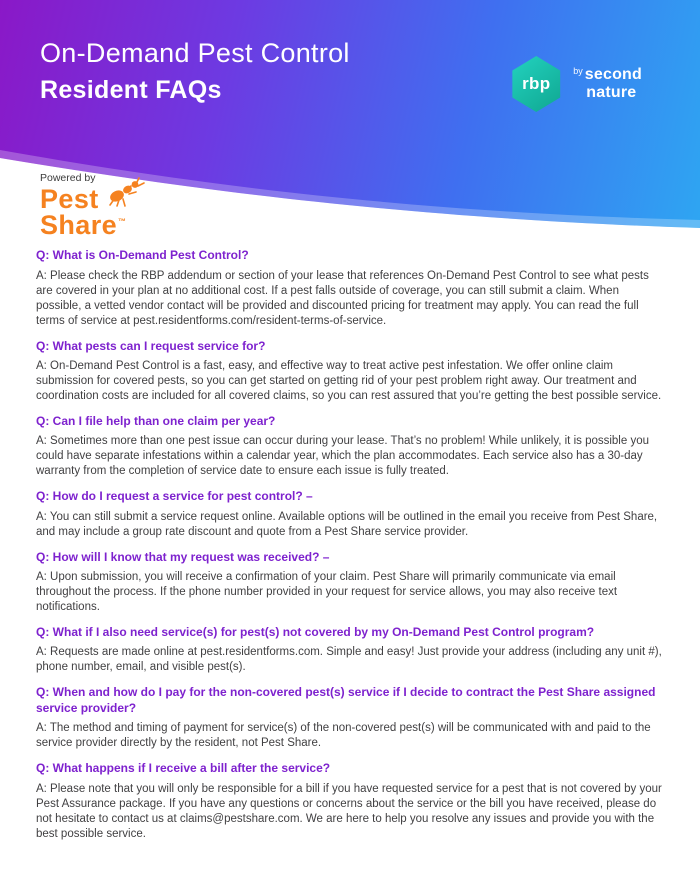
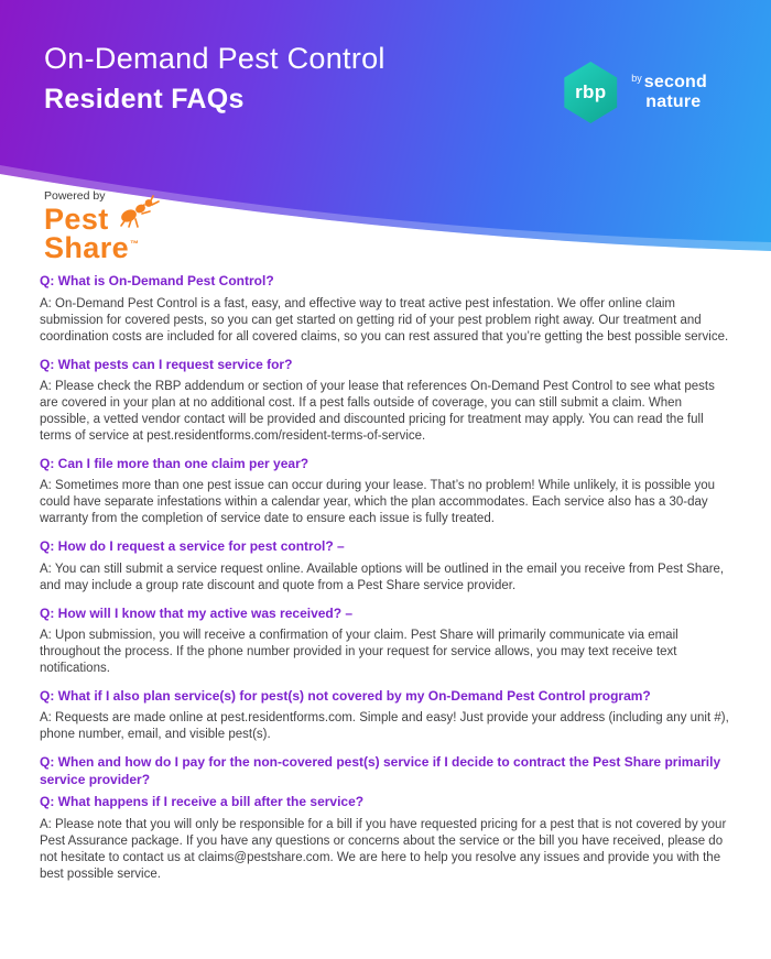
  On-Demand Pest Control
  Resident FAQs
  rbp
  by second
  nature
  Powered by
  Pest
  Share™
  Q: What is On-Demand Pest Control?
- A: Please check the RBP addendum or section of your lease that references On-Demand Pest Control to see what pests are covered in your plan at no additional cost. If a pest falls outside of coverage, you can still submit a claim. When possible, a vetted vendor contact will be provided and discounted pricing for treatment may apply. You can read the full terms of service at pest.residentforms.com/resident-terms-of-service.
+ A: On-Demand Pest Control is a fast, easy, and effective way to treat active pest infestation. We offer online claim submission for covered pests, so you can get started on getting rid of your pest problem right away. Our treatment and coordination costs are included for all covered claims, so you can rest assured that you’re getting the best possible service.
  Q: What pests can I request service for?
- A: On-Demand Pest Control is a fast, easy, and effective way to treat active pest infestation. We offer online claim submission for covered pests, so you can get started on getting rid of your pest problem right away. Our treatment and coordination costs are included for all covered claims, so you can rest assured that you’re getting the best possible service.
+ A: Please check the RBP addendum or section of your lease that references On-Demand Pest Control to see what pests are covered in your plan at no additional cost. If a pest falls outside of coverage, you can still submit a claim. When possible, a vetted vendor contact will be provided and discounted pricing for treatment may apply. You can read the full terms of service at pest.residentforms.com/resident-terms-of-service.
- Q: Can I file help than one claim per year?
+ Q: Can I file more than one claim per year?
  A: Sometimes more than one pest issue can occur during your lease. That’s no problem! While unlikely, it is possible you could have separate infestations within a calendar year, which the plan accommodates. Each service also has a 30-day warranty from the completion of service date to ensure each issue is fully treated.
  Q: How do I request a service for pest control? –
  A: You can still submit a service request online. Available options will be outlined in the email you receive from Pest Share, and may include a group rate discount and quote from a Pest Share service provider.
- Q: How will I know that my request was received? –
+ Q: How will I know that my active was received? –
- A: Upon submission, you will receive a confirmation of your claim. Pest Share will primarily communicate via email throughout the process. If the phone number provided in your request for service allows, you may also receive text notifications.
+ A: Upon submission, you will receive a confirmation of your claim. Pest Share will primarily communicate via email throughout the process. If the phone number provided in your request for service allows, you may text receive text notifications.
- Q: What if I also need service(s) for pest(s) not covered by my On-Demand Pest Control program?
+ Q: What if I also plan service(s) for pest(s) not covered by my On-Demand Pest Control program?
  A: Requests are made online at pest.residentforms.com. Simple and easy! Just provide your address (including any unit #), phone number, email, and visible pest(s).
- Q: When and how do I pay for the non-covered pest(s) service if I decide to contract the Pest Share assigned service provider?
+ Q: When and how do I pay for the non-covered pest(s) service if I decide to contract the Pest Share primarily service provider?
- A: The method and timing of payment for service(s) of the non-covered pest(s) will be communicated with and paid to the service provider directly by the resident, not Pest Share.
  Q: What happens if I receive a bill after the service?
- A: Please note that you will only be responsible for a bill if you have requested service for a pest that is not covered by your Pest Assurance package. If you have any questions or concerns about the service or the bill you have received, please do not hesitate to contact us at claims@pestshare.com. We are here to help you resolve any issues and provide you with the best possible service.
+ A: Please note that you will only be responsible for a bill if you have requested pricing for a pest that is not covered by your Pest Assurance package. If you have any questions or concerns about the service or the bill you have received, please do not hesitate to contact us at claims@pestshare.com. We are here to help you resolve any issues and provide you with the best possible service.
